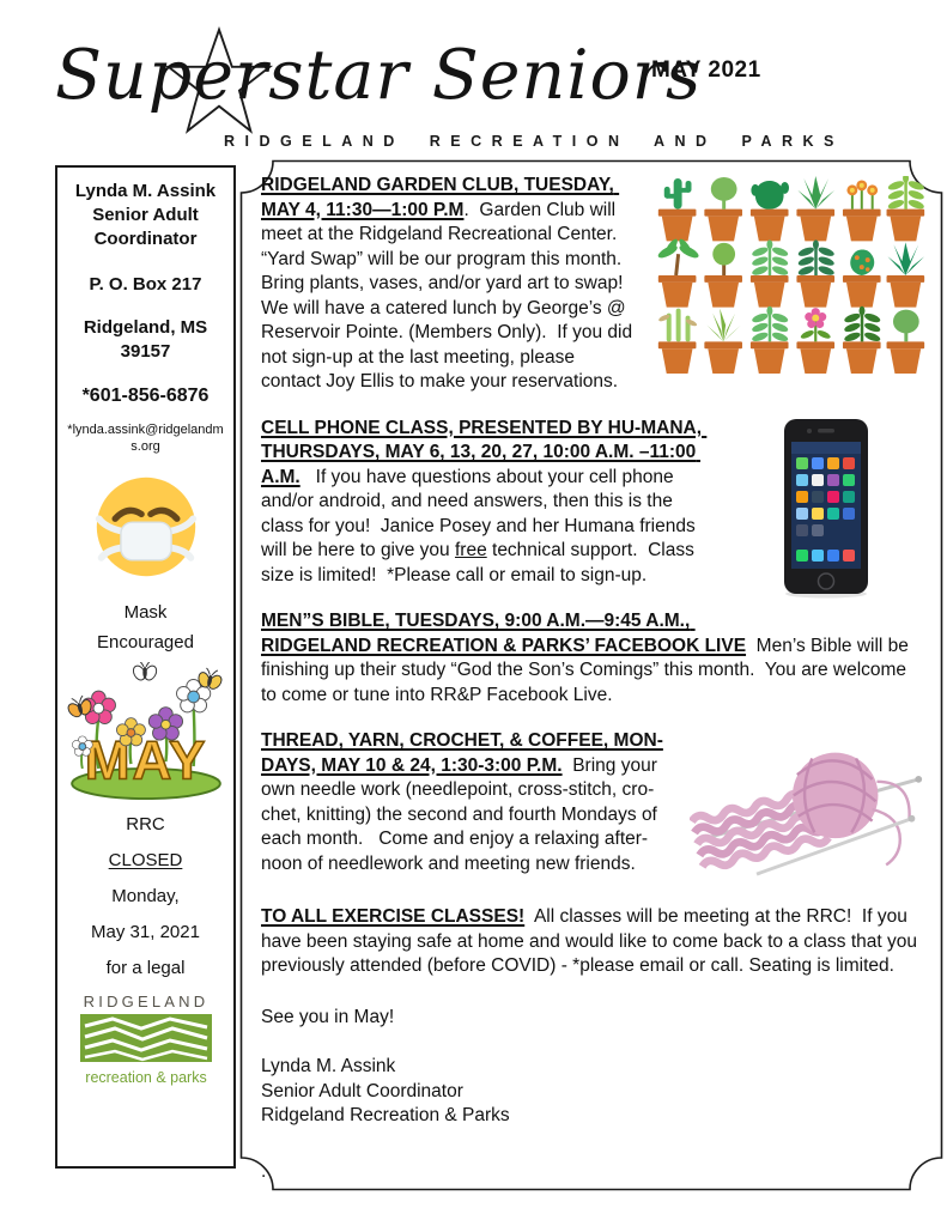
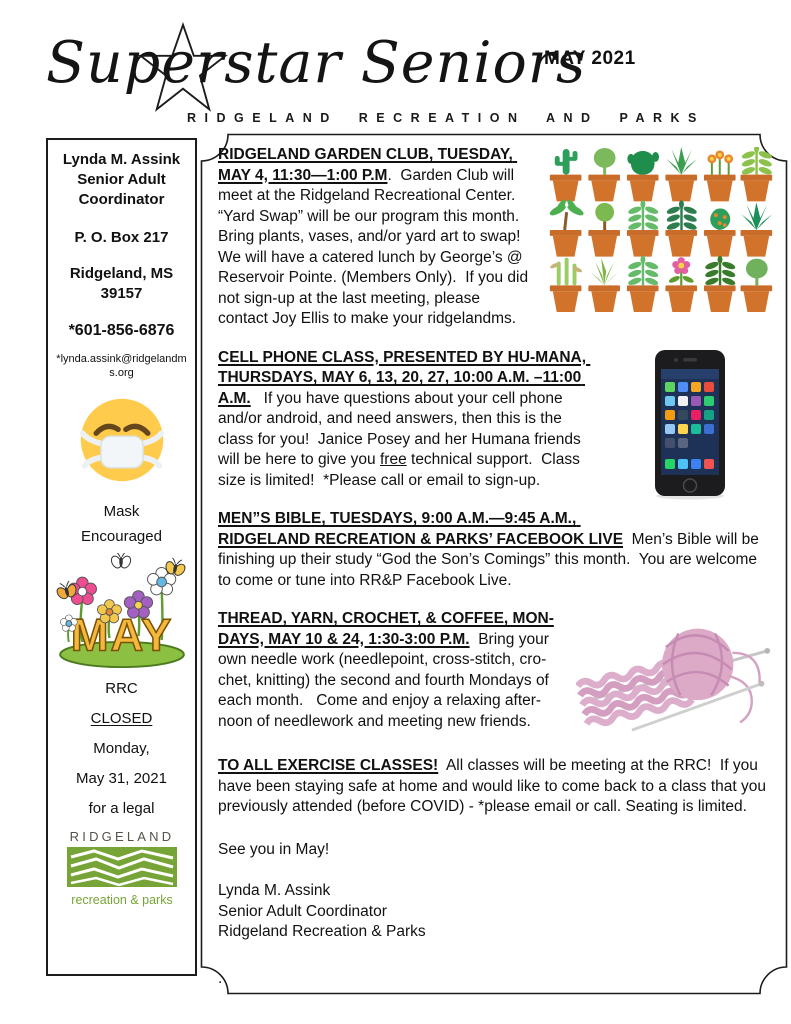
  Superstar Seniors
  MAY 2021
  RIDGELAND RECREATION AND PARKS
  Lynda M. Assink
  Senior Adult
  Coordinator
  P. O. Box 217
  Ridgeland, MS
  39157
  *601-856-6876
  *lynda.assink@ridgelandms.org
  Mask
  Encouraged
  MAY
  RRC
  CLOSED
  Monday,
  May 31, 2021
  for a legal
  RIDGELAND
  recreation & parks
- RIDGELAND GARDEN CLUB, TUESDAY, MAY 4, 11:30—1:00 P.M. Garden Club will meet at the Ridgeland Recreational Center. “Yard Swap” will be our program this month. Bring plants, vases, and/or yard art to swap! We will have a catered lunch by George’s @ Reservoir Pointe. (Members Only). If you did not sign-up at the last meeting, please contact Joy Ellis to make your reservations.
+ RIDGELAND GARDEN CLUB, TUESDAY, MAY 4, 11:30—1:00 P.M. Garden Club will meet at the Ridgeland Recreational Center. “Yard Swap” will be our program this month. Bring plants, vases, and/or yard art to swap! We will have a catered lunch by George’s @ Reservoir Pointe. (Members Only). If you did not sign-up at the last meeting, please contact Joy Ellis to make your ridgelandms.
  CELL PHONE CLASS, PRESENTED BY HU-MANA, THURSDAYS, MAY 6, 13, 20, 27, 10:00 A.M. –11:00 A.M. If you have questions about your cell phone and/or android, and need answers, then this is the class for you! Janice Posey and her Humana friends will be here to give you free technical support. Class size is limited! *Please call or email to sign-up.
  MEN”S BIBLE, TUESDAYS, 9:00 A.M.—9:45 A.M., RIDGELAND RECREATION & PARKS’ FACEBOOK LIVE Men’s Bible will be finishing up their study “God the Son’s Comings” this month. You are welcome to come or tune into RR&P Facebook Live.
  THREAD, YARN, CROCHET, & COFFEE, MON-DAYS, MAY 10 & 24, 1:30-3:00 P.M. Bring your own needle work (needlepoint, cross-stitch, cro-chet, knitting) the second and fourth Mondays of each month. Come and enjoy a relaxing after-noon of needlework and meeting new friends.
  TO ALL EXERCISE CLASSES! All classes will be meeting at the RRC! If you have been staying safe at home and would like to come back to a class that you previously attended (before COVID) - *please email or call. Seating is limited.
  See you in May!
  Lynda M. Assink
  Senior Adult Coordinator
  Ridgeland Recreation & Parks
  .
